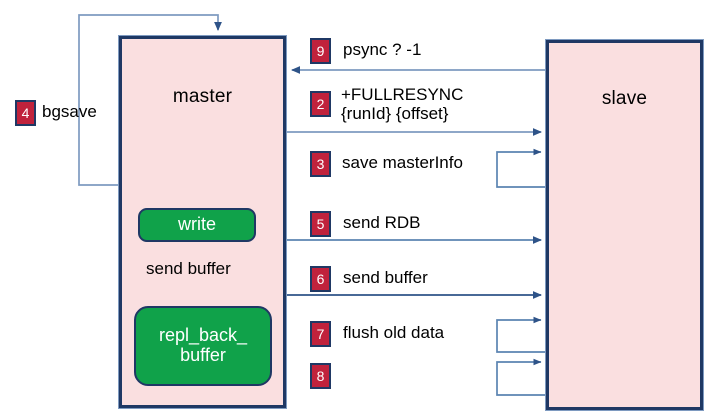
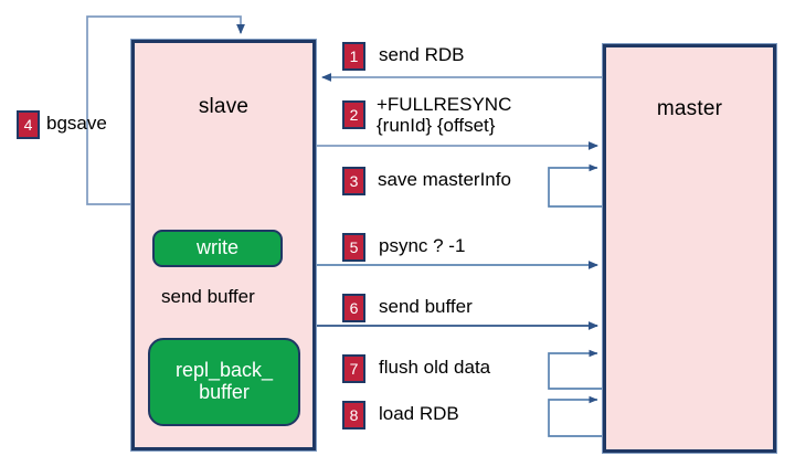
- master
+ slave
  write
  send buffer
  repl_back_
  buffer
- slave
+ master
  4
  bgsave
- 9
+ 1
- psync ? -1
+ send RDB
  2
  +FULLRESYNC
  {runId} {offset}
  3
  save masterInfo
  5
- send RDB
+ psync ? -1
  6
  send buffer
  7
  flush old data
  8
+ load RDB
